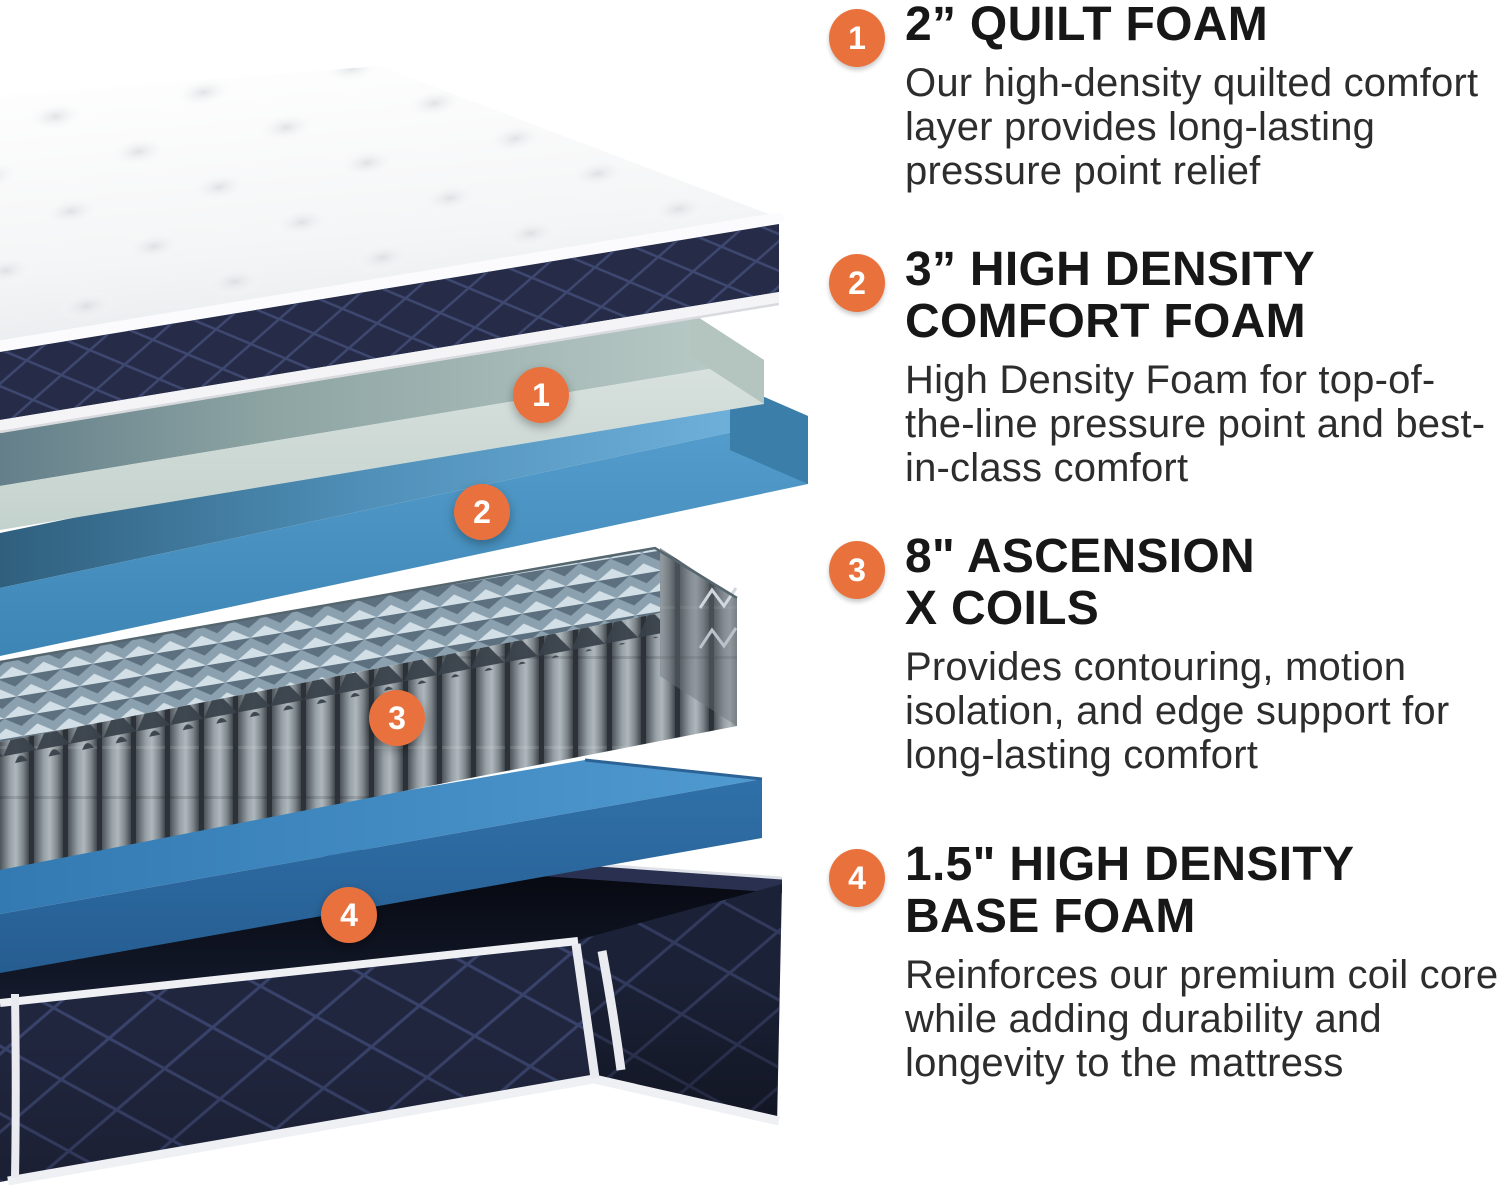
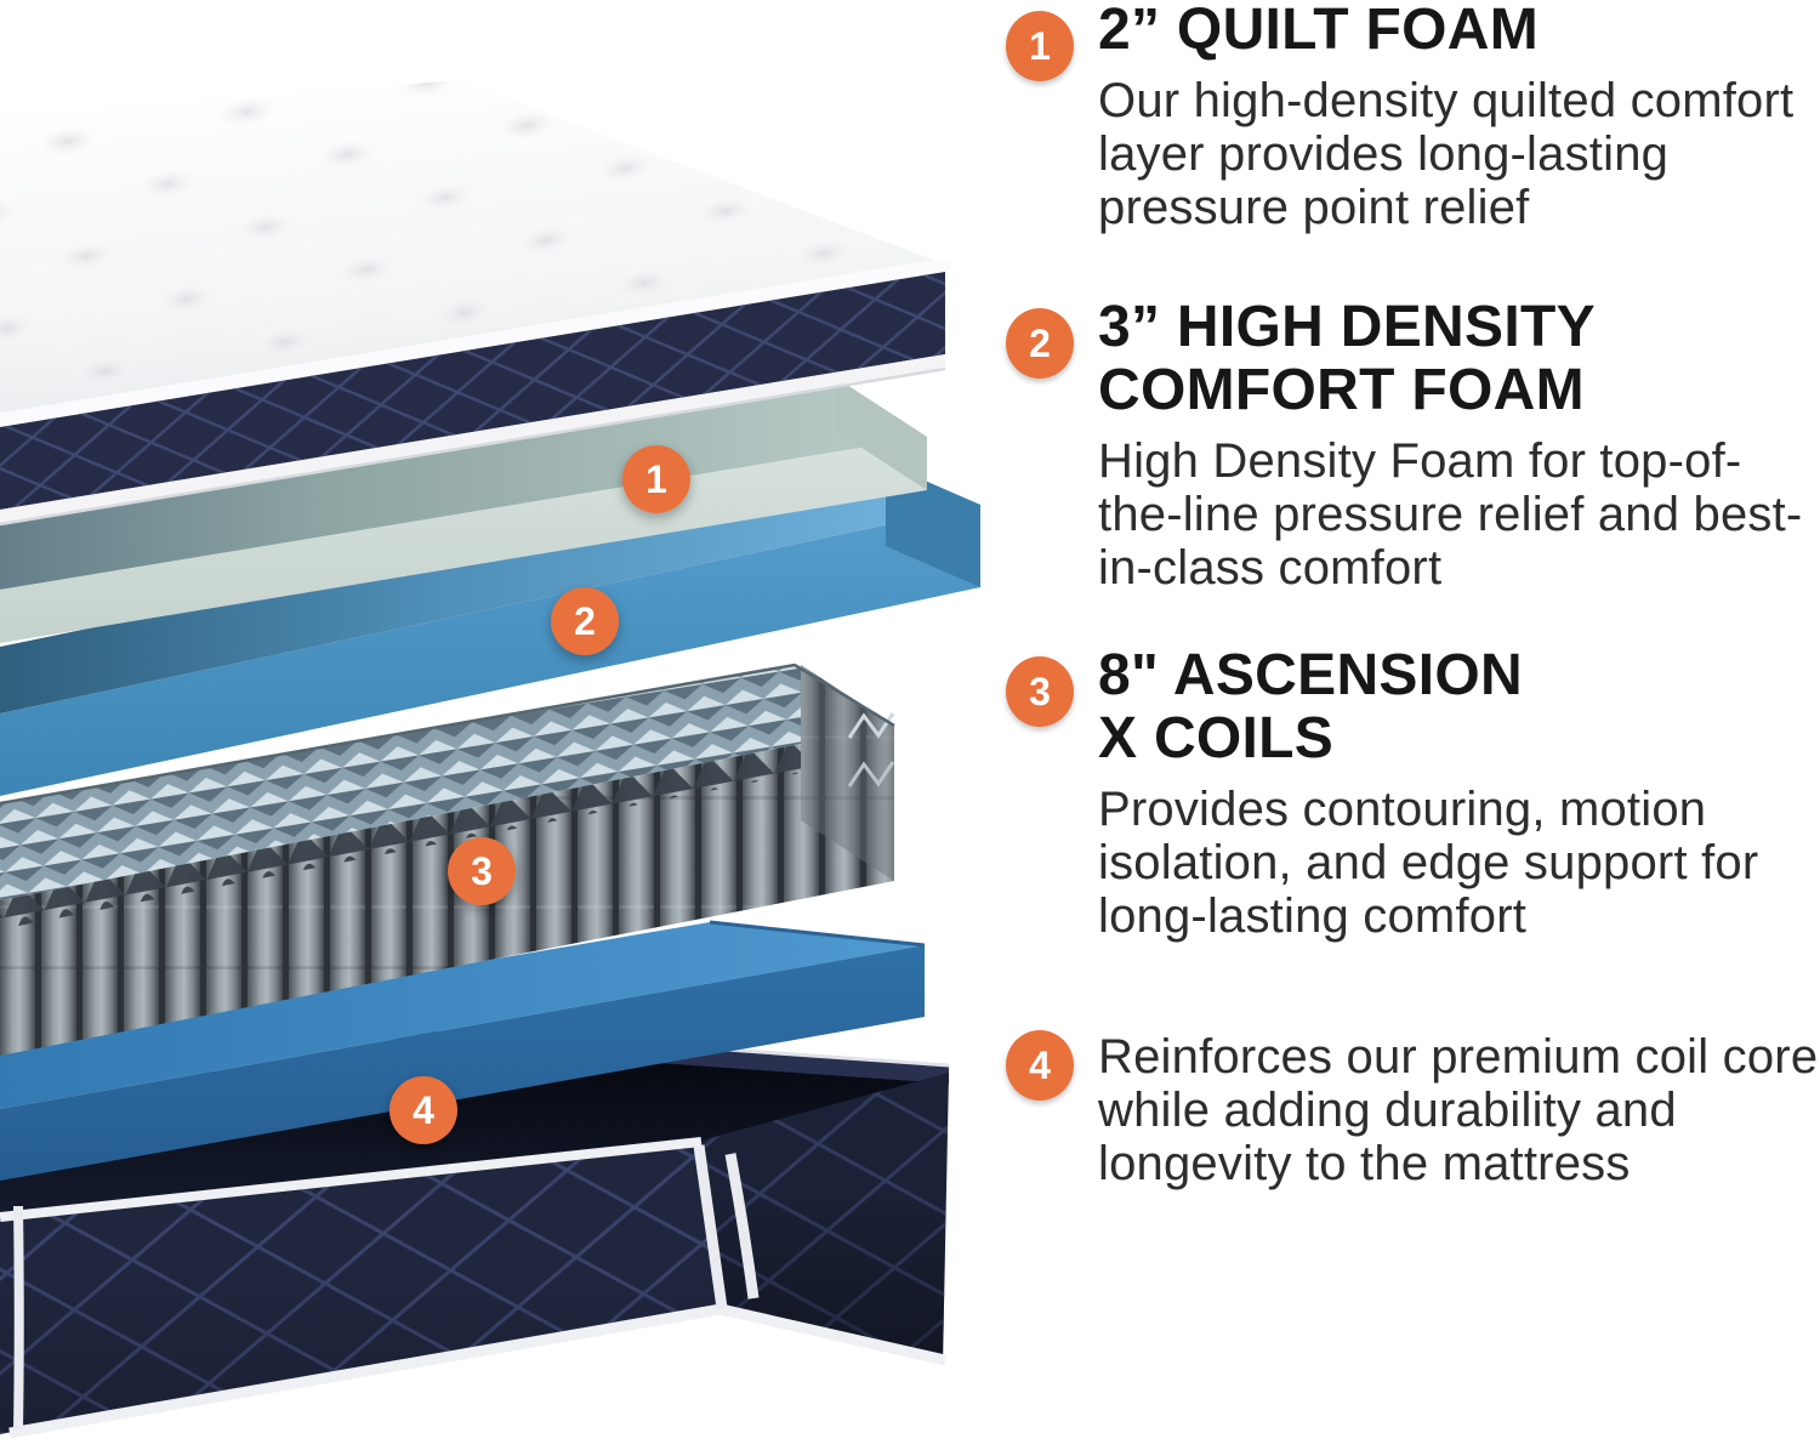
  1
  2
  3
  4
  1
  2” QUILT FOAM
  Our high-density quilted comfort layer provides long-lasting pressure point relief
  2
  3” HIGH DENSITY
  COMFORT FOAM
- High Density Foam for top-of-the-line pressure point and best-in-class comfort
+ High Density Foam for top-of-the-line pressure relief and best-in-class comfort
  3
  8" ASCENSION
  X COILS
  Provides contouring, motion isolation, and edge support for long-lasting comfort
  4
- 1.5" HIGH DENSITY
- BASE FOAM
  Reinforces our premium coil core while adding durability and longevity to the mattress
